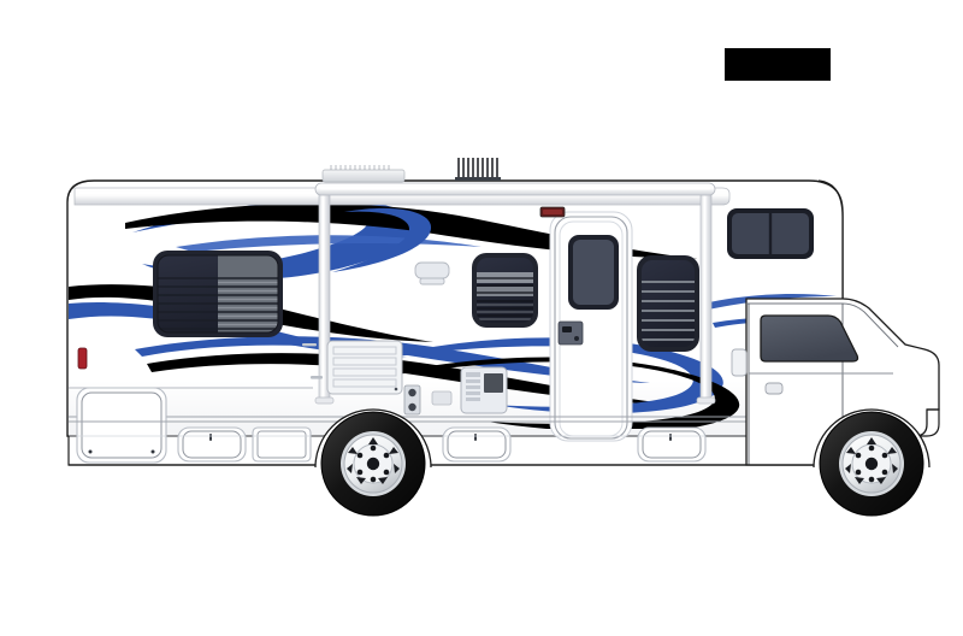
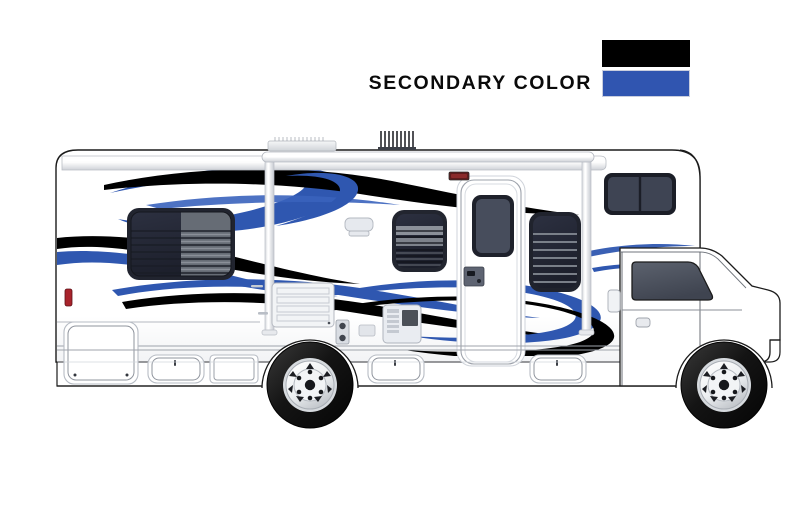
+ SECONDARY COLOR
